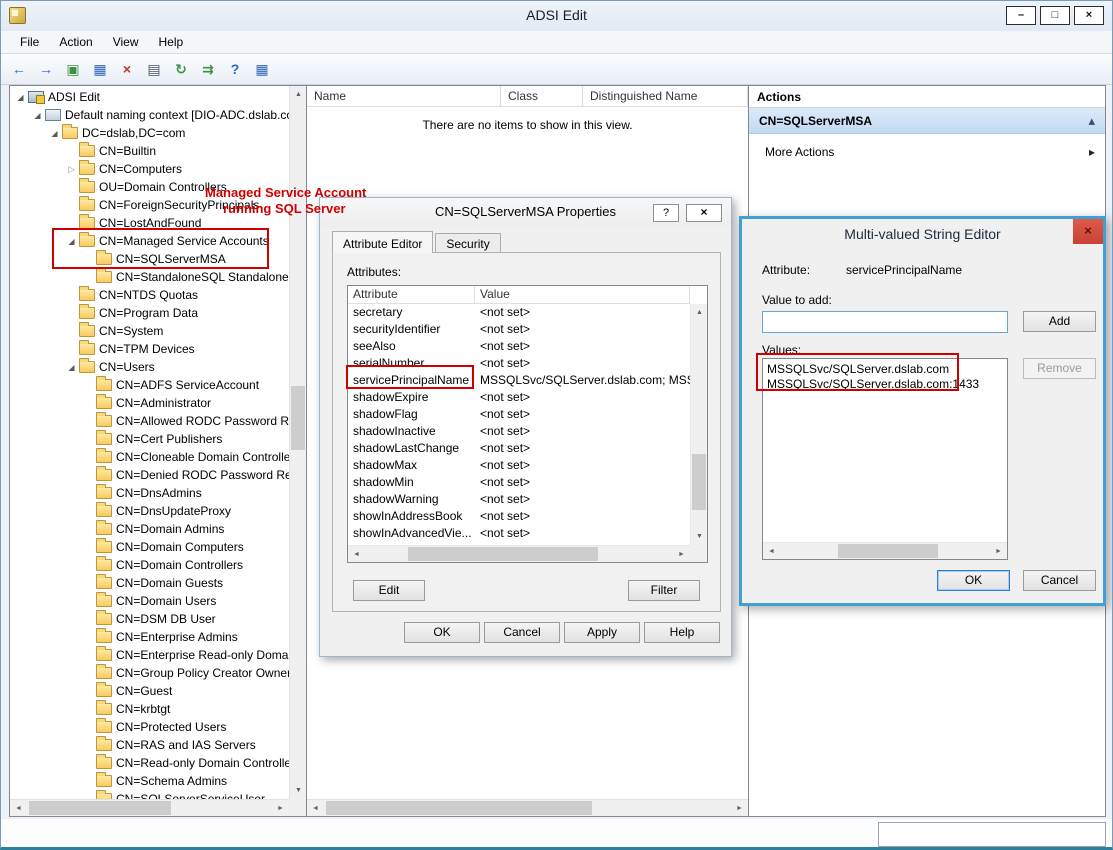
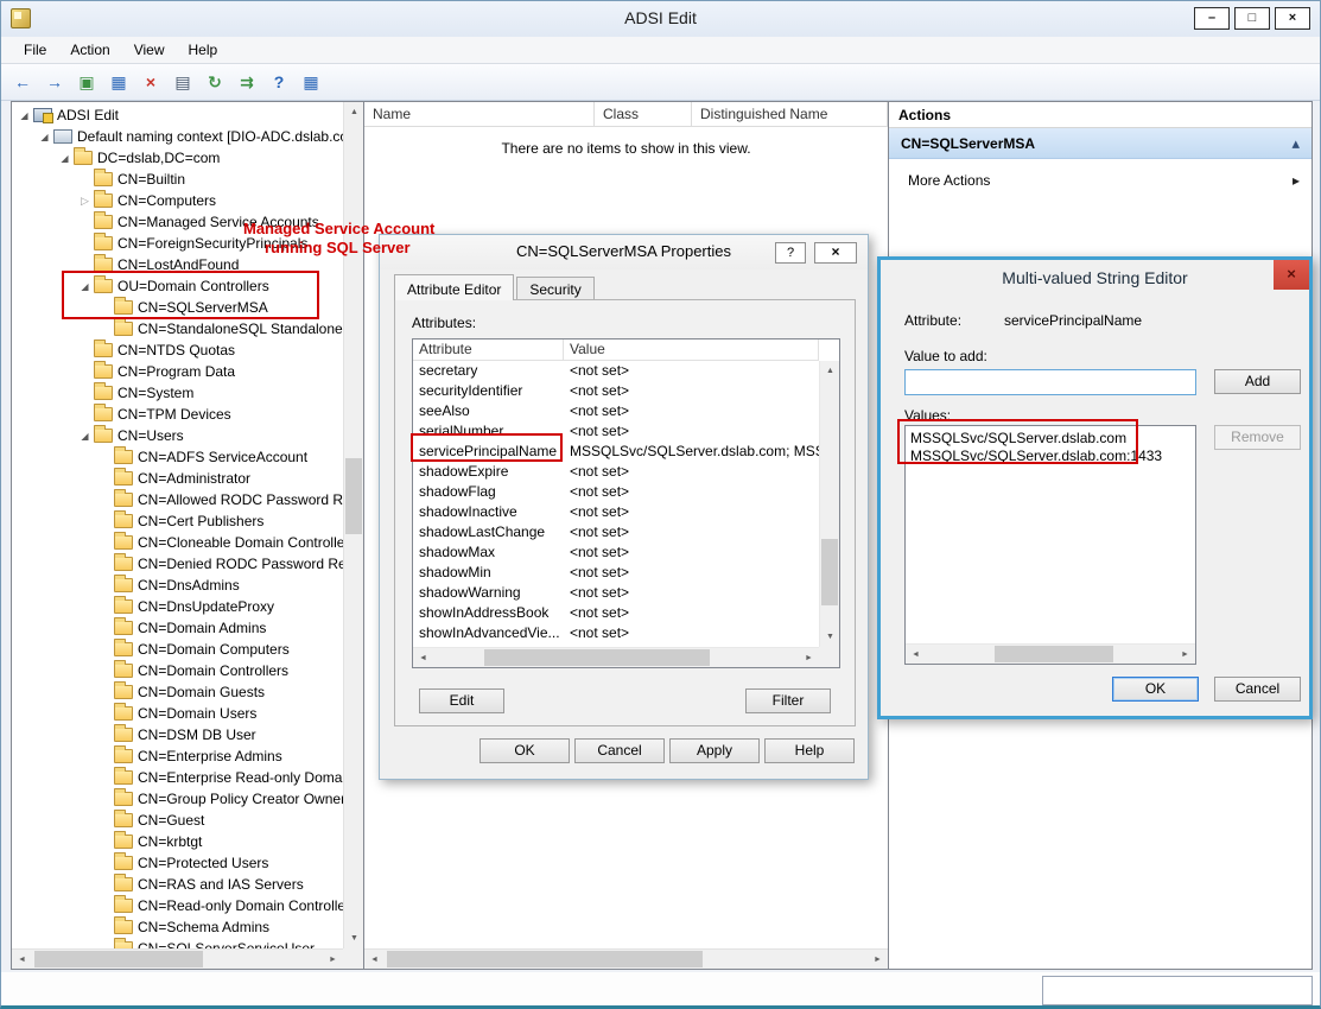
  ADSI Edit
  –
  □
  ×
  File
  Action
  View
  Help
  ←
  →
  ▣
  ▦
  ×
  ▤
  ↻
  ⇉
  ?
  ▦
  ADSI Edit
  Default naming context [DIO-ADC.dslab.c
  DC=dslab,DC=com
  CN=Builtin
  CN=Computers
- OU=Domain Controllers
+ CN=Managed Service Accounts
  CN=ForeignSecurityPrincipals
  CN=LostAndFound
- CN=Managed Service Accounts
+ OU=Domain Controllers
  CN=SQLServerMSA
  CN=StandaloneSQL Standalone
  CN=NTDS Quotas
  CN=Program Data
  CN=System
  CN=TPM Devices
  CN=Users
  CN=ADFS ServiceAccount
  CN=Administrator
  CN=Allowed RODC Password R
  CN=Cert Publishers
  CN=Cloneable Domain Controlle
  CN=Denied RODC Password R
  CN=DnsAdmins
  CN=DnsUpdateProxy
  CN=Domain Admins
  CN=Domain Computers
  CN=Domain Controllers
  CN=Domain Guests
  CN=Domain Users
  CN=DSM DB User
  CN=Enterprise Admins
  CN=Enterprise Read-only Doma
  CN=Group Policy Creator Owne
  CN=Guest
  CN=krbtgt
  CN=Protected Users
  CN=RAS and IAS Servers
  CN=Read-only Domain Controlle
  CN=Schema Admins
  Name
  Class
  Distinguished Name
  There are no items to show in this view.
  Actions
  CN=SQLServerMSA
  More Actions
  CN=SQLServerMSA Properties
  ?
  ×
  Attribute Editor
  Security
  Attributes:
  Attribute
  Value
  secretary
  <not set>
  securityIdentifier
  <not set>
  seeAlso
  <not set>
  serialNumber
  <not set>
  servicePrincipalName
  MSSQLSvc/SQLServer.dslab.com; MS
  shadowExpire
  <not set>
  shadowFlag
  <not set>
  shadowInactive
  <not set>
  shadowLastChange
  <not set>
  shadowMax
  <not set>
  shadowMin
  <not set>
  shadowWarning
  <not set>
  showInAddressBook
  <not set>
  showInAdvancedVie...
  <not set>
  Edit
  Filter
  OK
  Cancel
  Apply
  Help
  Multi-valued String Editor
  ×
  Attribute:
  servicePrincipalName
  Value to add:
  Add
  Values:
  MSSQLSvc/SQLServer.dslab.com
  MSSQLSvc/SQLServer.dslab.com:1433
  Remove
  OK
  Cancel
  Managed Service Account
  running SQL Server
